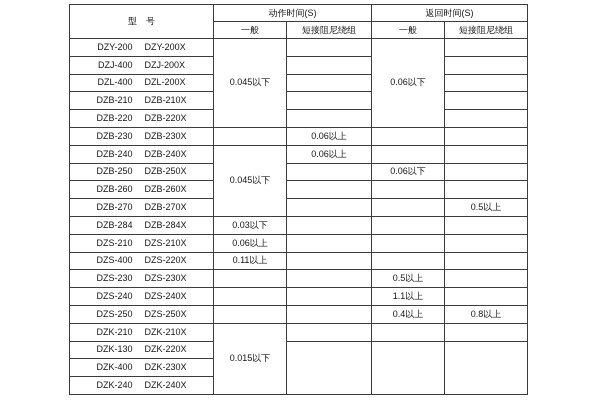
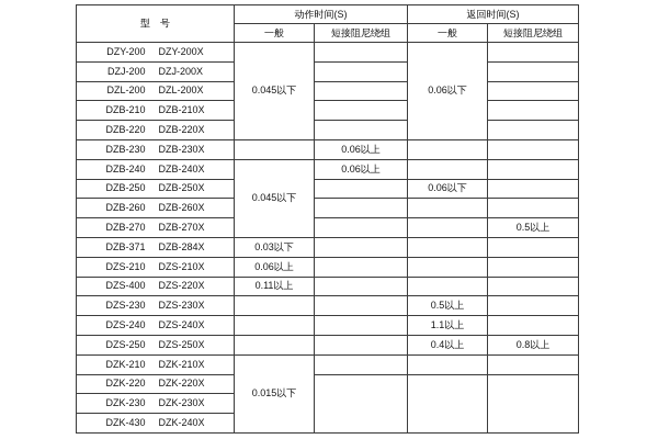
  型 号	动作时间(S)	返回时间(S)
  一般	短接阻尼绕组	一般	短接阻尼绕组
  DZY-200 DZY-200X	0.045以下		0.06以下
- DZJ-400 DZJ-200X
+ DZJ-200 DZJ-200X
- DZL-400 DZL-200X
+ DZL-200 DZL-200X
  DZB-210 DZB-210X
  DZB-220 DZB-220X
  DZB-230 DZB-230X		0.06以上
  DZB-240 DZB-240X	0.045以下	0.06以上
  DZB-250 DZB-250X		0.06以下
  DZB-260 DZB-260X
  DZB-270 DZB-270X			0.5以上
- DZB-284 DZB-284X	0.03以下
+ DZB-371 DZB-284X	0.03以下
  DZS-210 DZS-210X	0.06以上
  DZS-400 DZS-220X	0.11以上
  DZS-230 DZS-230X			0.5以上
  DZS-240 DZS-240X			1.1以上
  DZS-250 DZS-250X			0.4以上	0.8以上
  DZK-210 DZK-210X	0.015以下
- DZK-130 DZK-220X
+ DZK-220 DZK-220X
- DZK-400 DZK-230X
+ DZK-230 DZK-230X
- DZK-240 DZK-240X
+ DZK-430 DZK-240X
